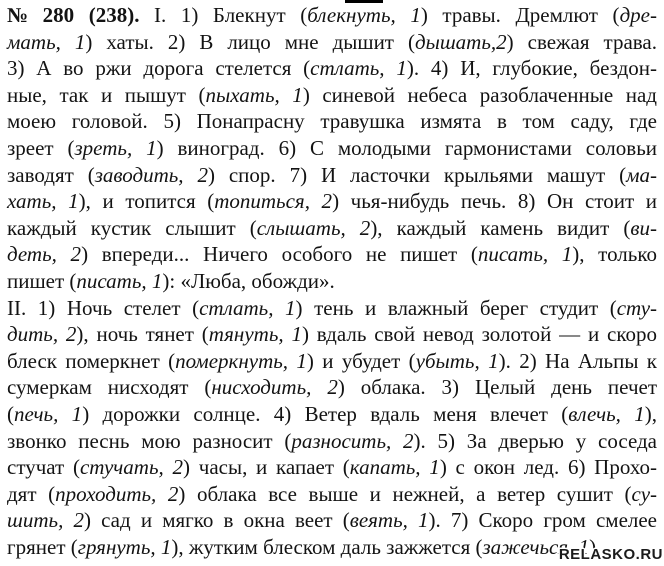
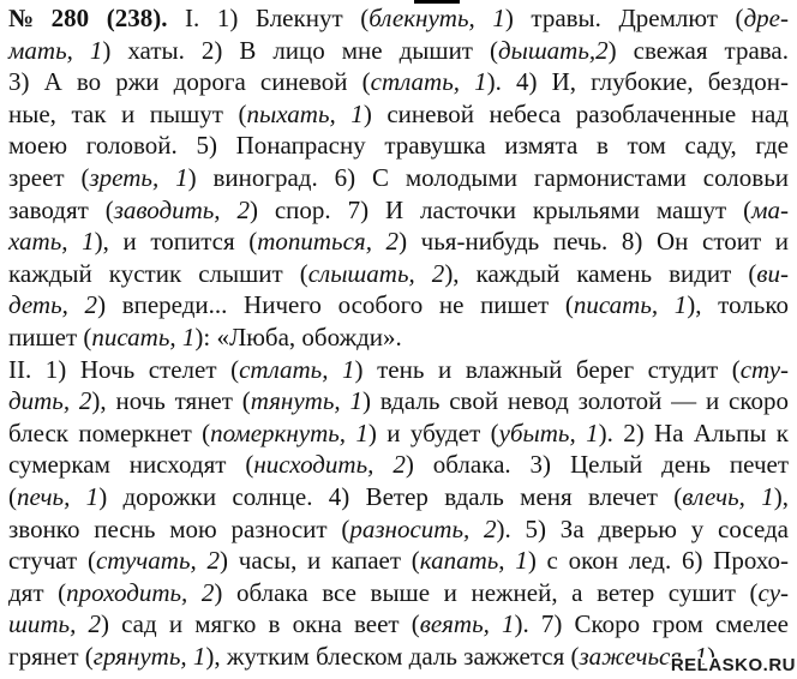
  № 280 (238). I. 1) Блекнут (блекнуть, 1) травы. Дремлют (дре-
  мать, 1) хаты. 2) В лицо мне дышит (дышать,2) свежая трава.
- 3) А во ржи дорога стелется (стлать, 1). 4) И, глубокие, бездон-
+ 3) А во ржи дорога синевой (стлать, 1). 4) И, глубокие, бездон-
  ные, так и пышут (пыхать, 1) синевой небеса разоблаченные над
  моею головой. 5) Понапрасну травушка измята в том саду, где
  зреет (зреть, 1) виноград. 6) С молодыми гармонистами соловьи
  заводят (заводить, 2) спор. 7) И ласточки крыльями машут (ма-
  хать, 1), и топится (топиться, 2) чья-нибудь печь. 8) Он стоит и
  каждый кустик слышит (слышать, 2), каждый камень видит (ви-
  деть, 2) впереди... Ничего особого не пишет (писать, 1), только
  пишет (писать, 1): «Люба, обожди».
  II. 1) Ночь стелет (стлать, 1) тень и влажный берег студит (сту-
  дить, 2), ночь тянет (тянуть, 1) вдаль свой невод золотой — и скоро
  блеск померкнет (померкнуть, 1) и убудет (убыть, 1). 2) На Альпы к
  сумеркам нисходят (нисходить, 2) облака. 3) Целый день печет
  (печь, 1) дорожки солнце. 4) Ветер вдаль меня влечет (влечь, 1),
  звонко песнь мою разносит (разносить, 2). 5) За дверью у соседа
  стучат (стучать, 2) часы, и капает (капать, 1) с окон лед. 6) Прохо-
  дят (проходить, 2) облака все выше и нежней, а ветер сушит (су-
  шить, 2) сад и мягко в окна веет (веять, 1). 7) Скоро гром смелее
  грянет (грянуть, 1), жутким блеском даль зажжется (зажечься, 1).
  RELASKO.RU
